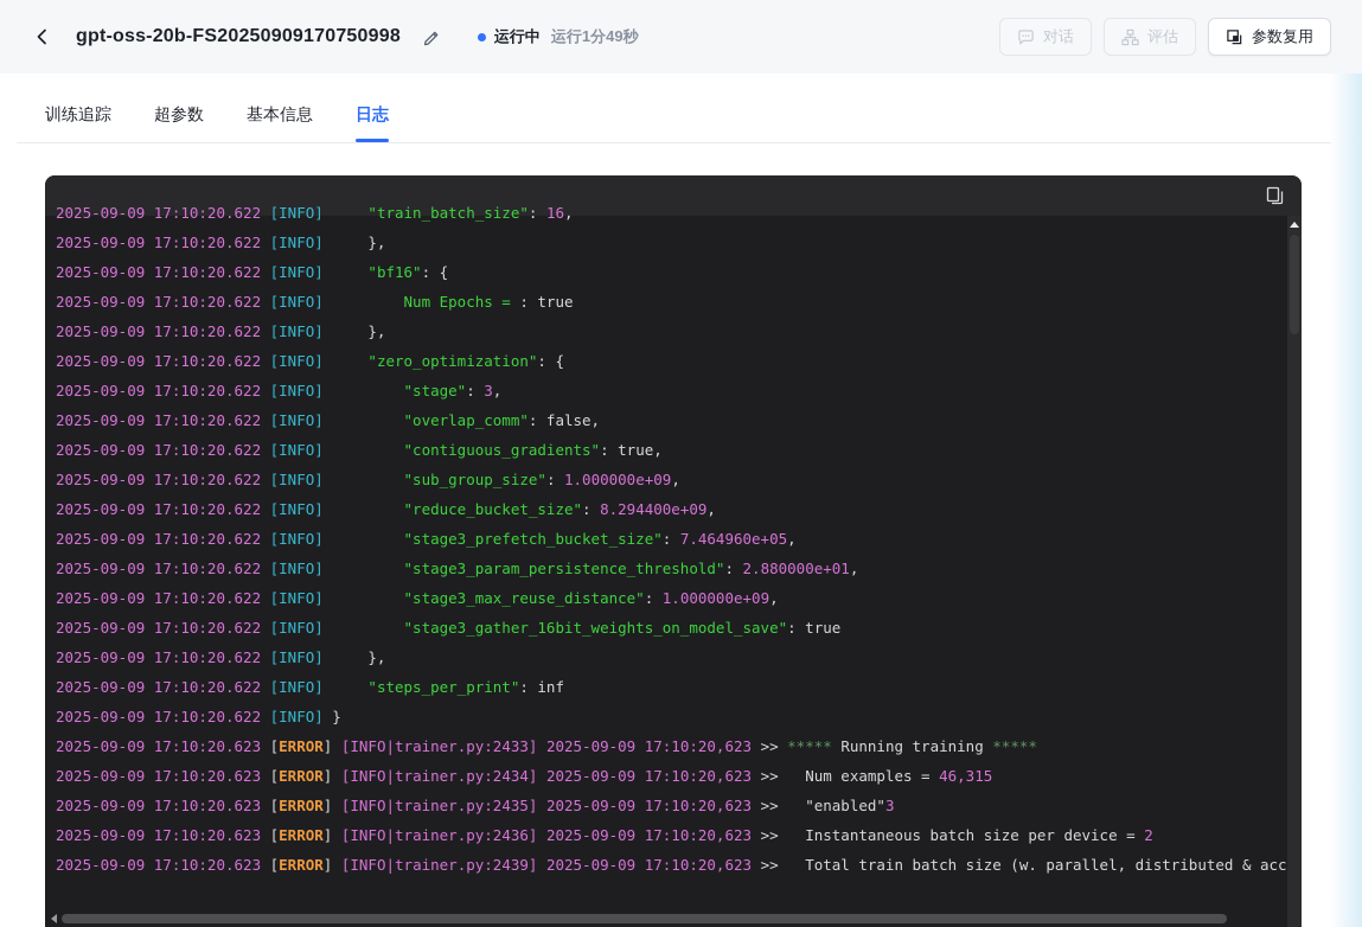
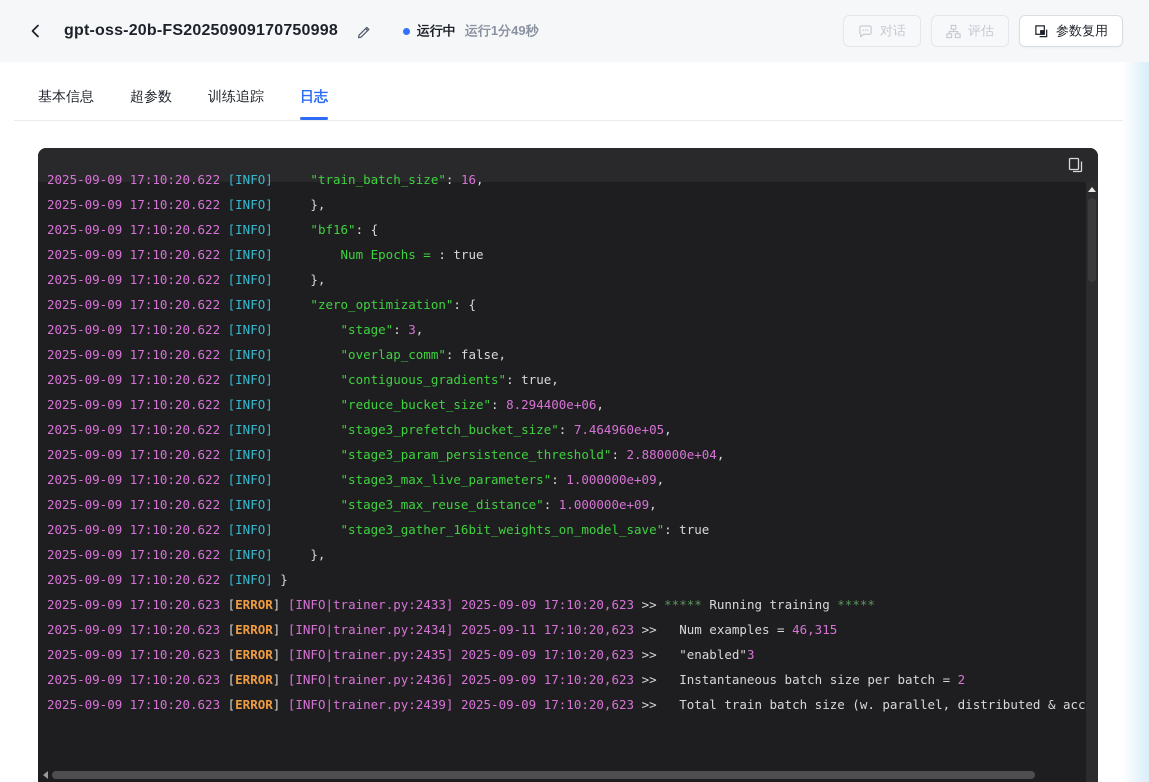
  gpt-oss-20b-FS20250909170750998
  运行中
  运行1分49秒
  对话
  评估
  参数复用
- 训练追踪
+ 基本信息
  超参数
- 基本信息
+ 训练追踪
  日志
  2025-09-09 17:10:20.622 [INFO] "train_batch_size": 16,
  2025-09-09 17:10:20.622 [INFO] },
  2025-09-09 17:10:20.622 [INFO] "bf16": {
  2025-09-09 17:10:20.622 [INFO] Num Epochs = : true
  2025-09-09 17:10:20.622 [INFO] },
  2025-09-09 17:10:20.622 [INFO] "zero_optimization": {
  2025-09-09 17:10:20.622 [INFO] "stage": 3,
  2025-09-09 17:10:20.622 [INFO] "overlap_comm": false,
  2025-09-09 17:10:20.622 [INFO] "contiguous_gradients": true,
- 2025-09-09 17:10:20.622 [INFO] "sub_group_size": 1.000000e+09,
- 2025-09-09 17:10:20.622 [INFO] "reduce_bucket_size": 8.294400e+09,
+ 2025-09-09 17:10:20.622 [INFO] "reduce_bucket_size": 8.294400e+06,
  2025-09-09 17:10:20.622 [INFO] "stage3_prefetch_bucket_size": 7.464960e+05,
- 2025-09-09 17:10:20.622 [INFO] "stage3_param_persistence_threshold": 2.880000e+01,
+ 2025-09-09 17:10:20.622 [INFO] "stage3_param_persistence_threshold": 2.880000e+04,
+ 2025-09-09 17:10:20.622 [INFO] "stage3_max_live_parameters": 1.000000e+09,
  2025-09-09 17:10:20.622 [INFO] "stage3_max_reuse_distance": 1.000000e+09,
  2025-09-09 17:10:20.622 [INFO] "stage3_gather_16bit_weights_on_model_save": true
  2025-09-09 17:10:20.622 [INFO] },
- 2025-09-09 17:10:20.622 [INFO] "steps_per_print": inf
  2025-09-09 17:10:20.622 [INFO] }
  2025-09-09 17:10:20.623 [ERROR] [INFO|trainer.py:2433] 2025-09-09 17:10:20,623 >> ***** Running training *****
- 2025-09-09 17:10:20.623 [ERROR] [INFO|trainer.py:2434] 2025-09-09 17:10:20,623 >> Num examples = 46,315
+ 2025-09-09 17:10:20.623 [ERROR] [INFO|trainer.py:2434] 2025-09-11 17:10:20,623 >> Num examples = 46,315
  2025-09-09 17:10:20.623 [ERROR] [INFO|trainer.py:2435] 2025-09-09 17:10:20,623 >> "enabled"3
- 2025-09-09 17:10:20.623 [ERROR] [INFO|trainer.py:2436] 2025-09-09 17:10:20,623 >> Instantaneous batch size per device = 2
+ 2025-09-09 17:10:20.623 [ERROR] [INFO|trainer.py:2436] 2025-09-09 17:10:20,623 >> Instantaneous batch size per batch = 2
  2025-09-09 17:10:20.623 [ERROR] [INFO|trainer.py:2439] 2025-09-09 17:10:20,623 >> Total train batch size (w. parallel, distributed & acc
